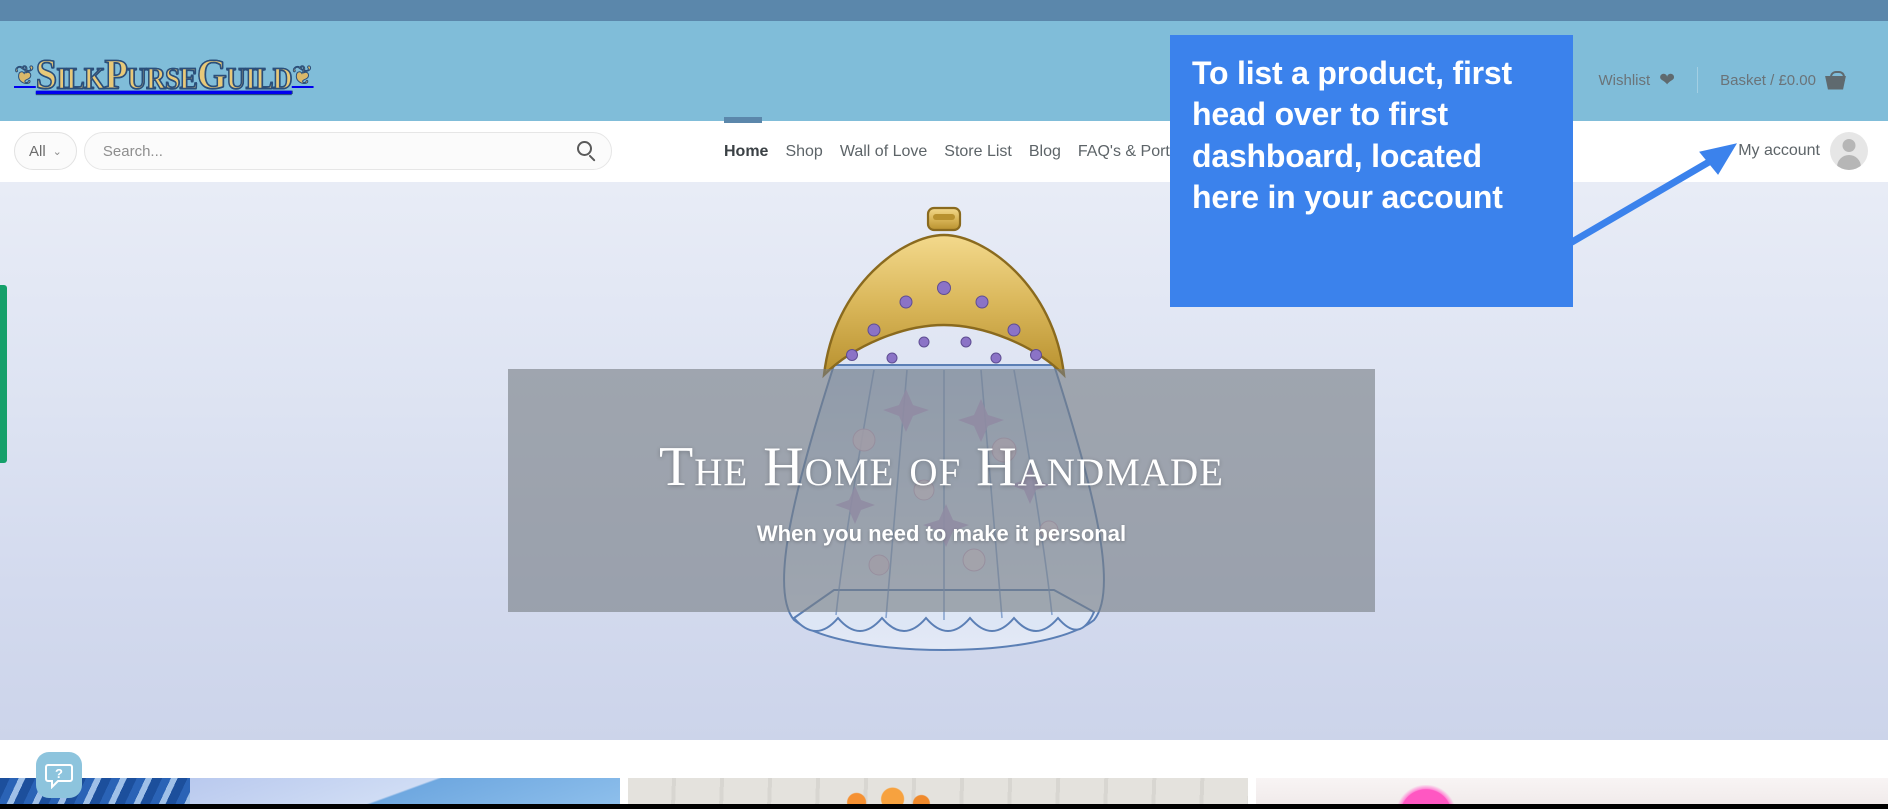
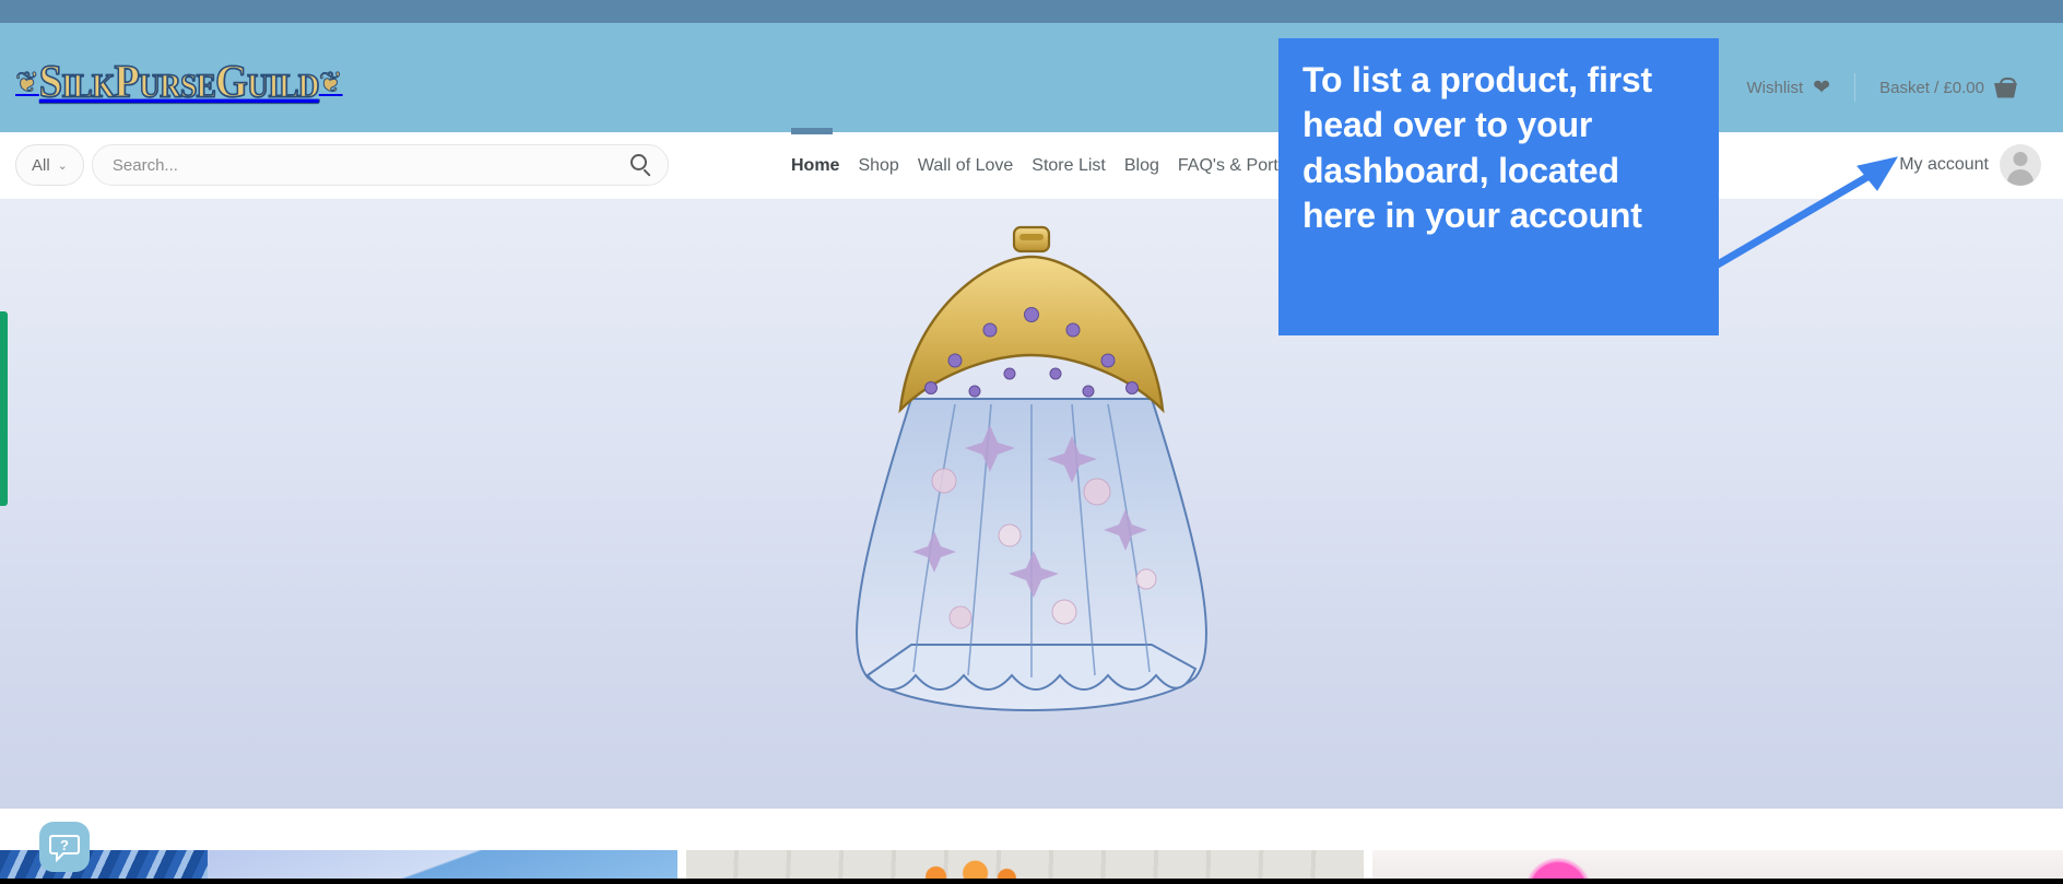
  ❦
  SilkPurseGuild
  ❦
  Wishlist
  ❤
  Basket / £0.00
  All
  ⌄
  Search...
  Home
  Shop
  Wall of Love
  Store List
  Blog
  FAQ's & Port
  My account
- The Home of Handmade
- When you need to make it personal
- To list a product, first head over to first dashboard, located here in your account
+ To list a product, first head over to your dashboard, located here in your account
  ?
